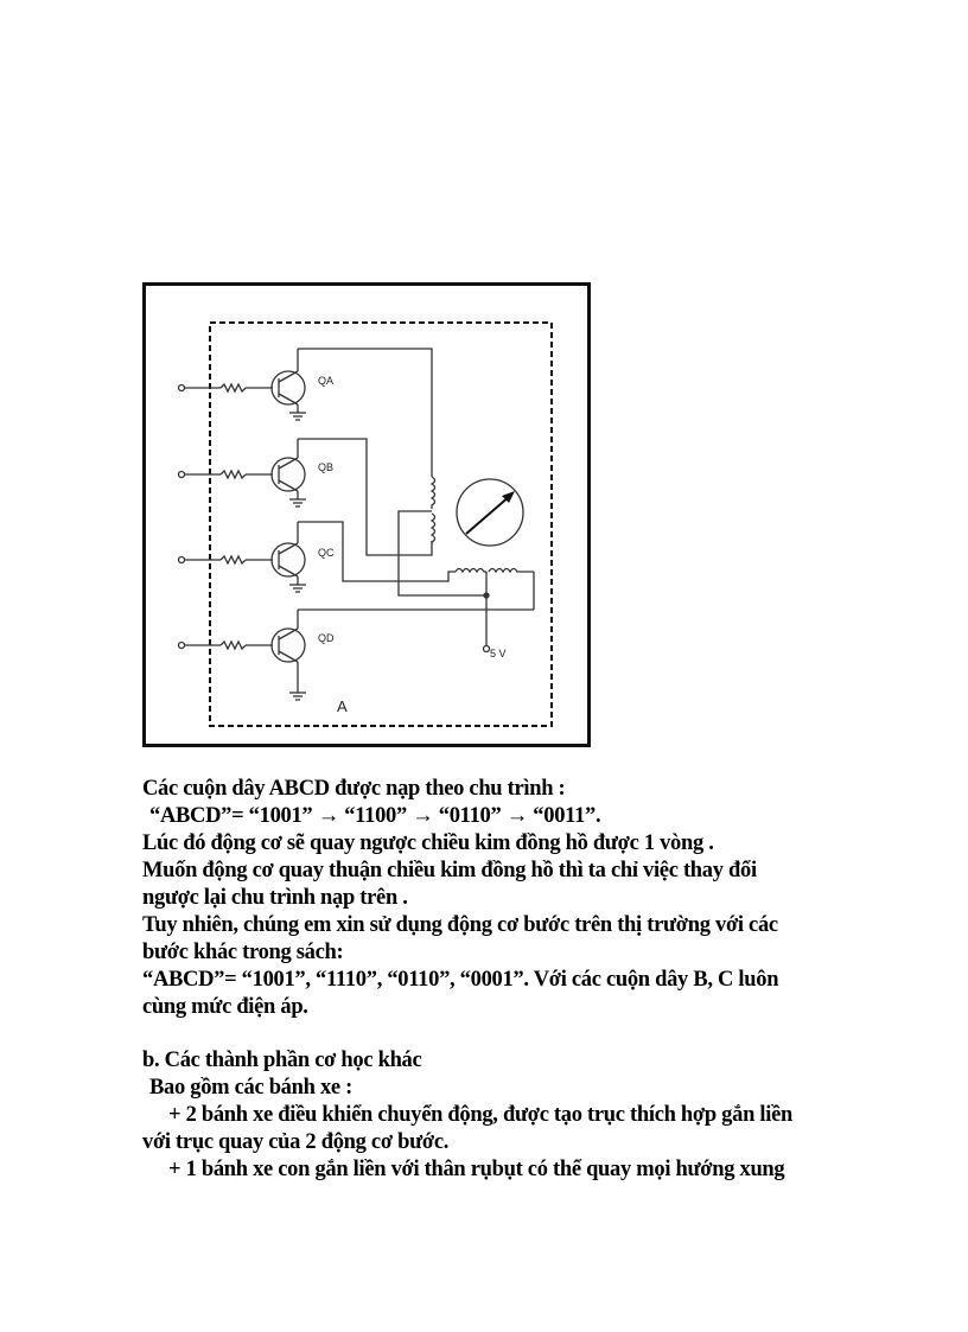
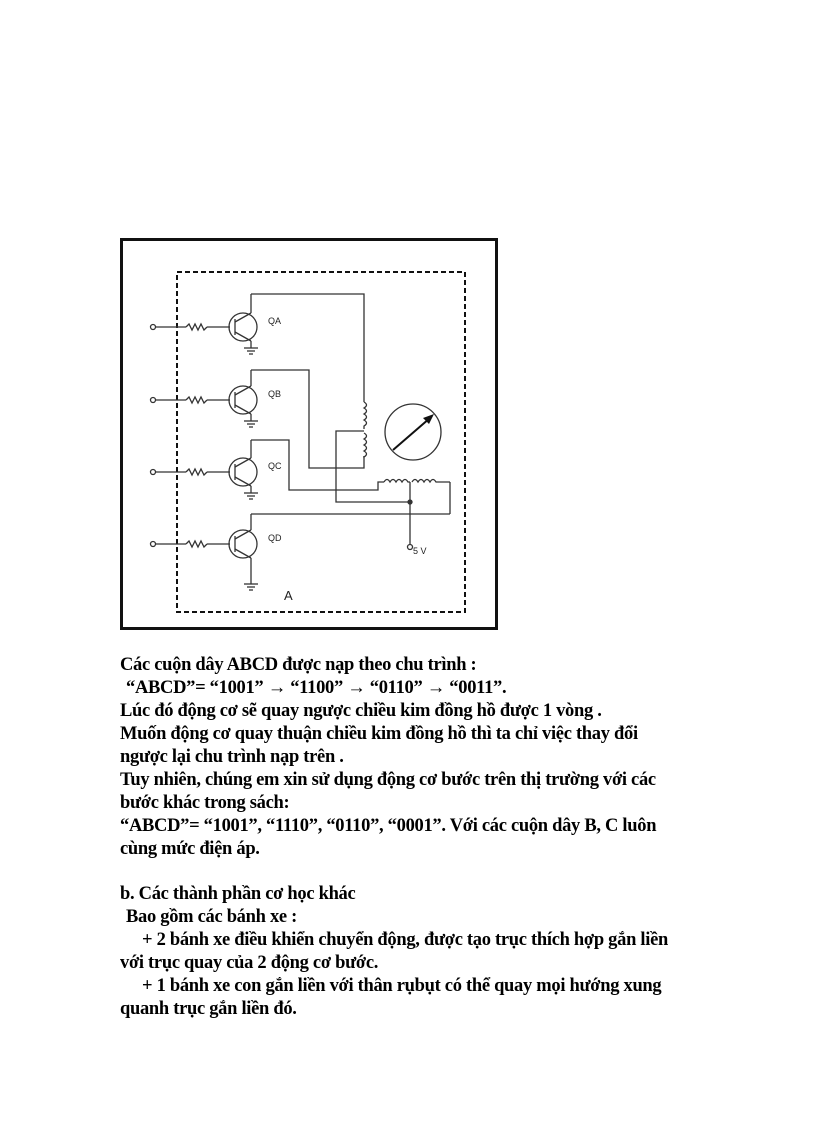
  QA
  QB
  QC
  QD
  5 V
  A
  Các cuộn dây ABCD được nạp theo chu trình :
  “ABCD”= “1001” → “1100” → “0110” → “0011”.
  Lúc đó động cơ sẽ quay ngược chiều kim đồng hồ được 1 vòng .
  Muốn động cơ quay thuận chiều kim đồng hồ thì ta chỉ việc thay đổi
  ngược lại chu trình nạp trên .
  Tuy nhiên, chúng em xin sử dụng động cơ bước trên thị trường với các
  bước khác trong sách:
  “ABCD”= “1001”, “1110”, “0110”, “0001”. Với các cuộn dây B, C luôn
  cùng mức điện áp.
  b. Các thành phần cơ học khác
  Bao gồm các bánh xe :
  + 2 bánh xe điều khiển chuyển động, được tạo trục thích hợp gắn liền
  với trục quay của 2 động cơ bước.
  + 1 bánh xe con gắn liền với thân rụbụt có thể quay mọi hướng xung
+ quanh trục gắn liền đó.
